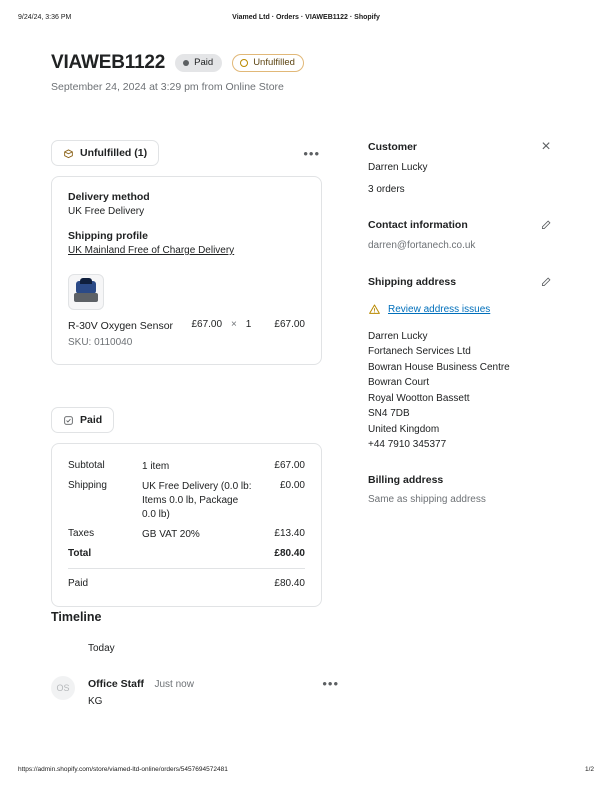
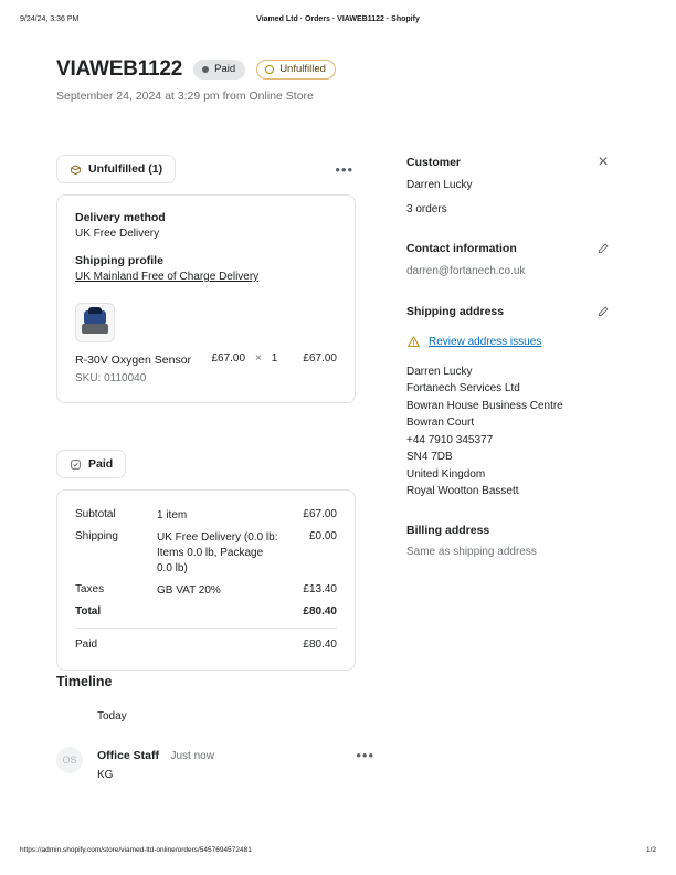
  VIAWEB1122
  Paid
  Unfulfilled
  September 24, 2024 at 3:29 pm from Online Store
  Unfulfilled (1)
  •••
  Delivery method
  UK Free Delivery
  Shipping profile
  UK Mainland Free of Charge Delivery
  R-30V Oxygen Sensor
  £67.00
  ×
  1
  £67.00
  SKU: 0110040
  Paid
  Subtotal
  1 item
  £67.00
  Shipping
  UK Free Delivery (0.0 lb: Items 0.0 lb, Package 0.0 lb)
  £0.00
  Taxes
  GB VAT 20%
  £13.40
  Total
  £80.40
  Paid
  £80.40
  Timeline
  Today
  OS
  Office Staff Just now
  KG
  •••
  Customer
  ×
  Darren Lucky
  3 orders
  Contact information
  darren@fortanech.co.uk
  Shipping address
  Review address issues
  Darren Lucky
  Fortanech Services Ltd
  Bowran House Business Centre
  Bowran Court
- Royal Wootton Bassett
+ +44 7910 345377
  SN4 7DB
  United Kingdom
- +44 7910 345377
+ Royal Wootton Bassett
  Billing address
  Same as shipping address
